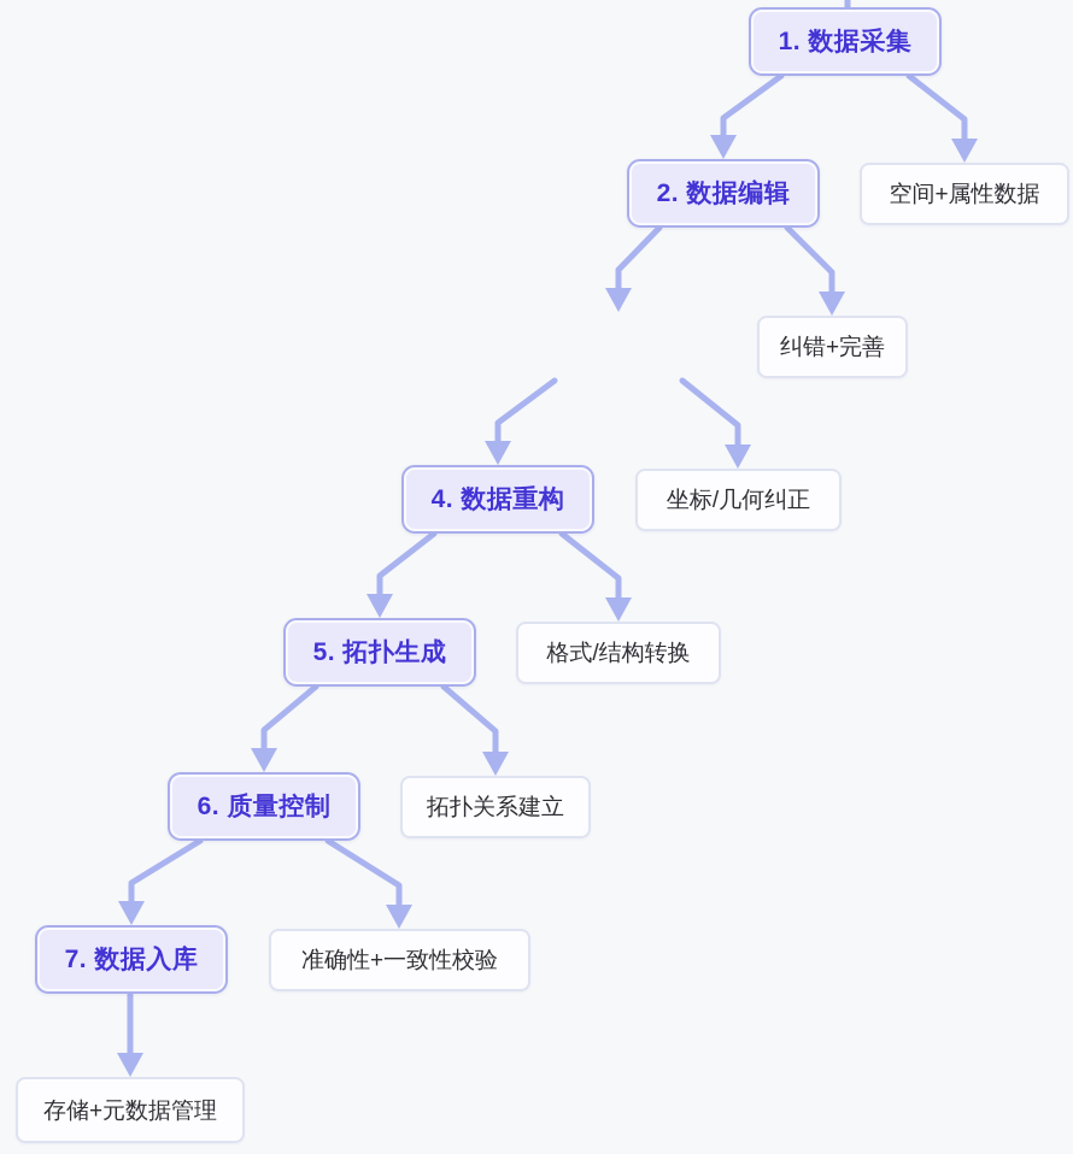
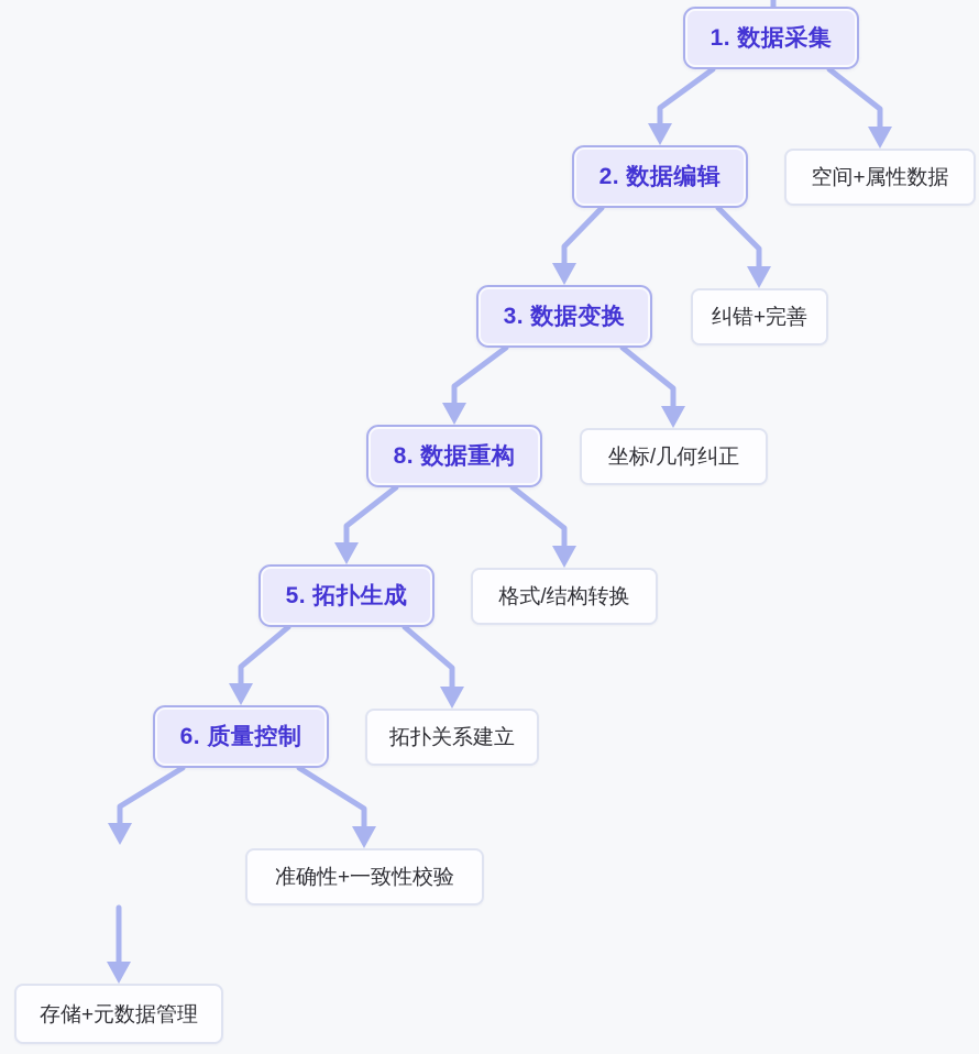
  1. 数据采集
  2. 数据编辑
+ 3. 数据变换
- 4. 数据重构
+ 8. 数据重构
  5. 拓扑生成
  6. 质量控制
- 7. 数据入库
  空间+属性数据
  纠错+完善
  坐标/几何纠正
  格式/结构转换
  拓扑关系建立
  准确性+一致性校验
  存储+元数据管理
